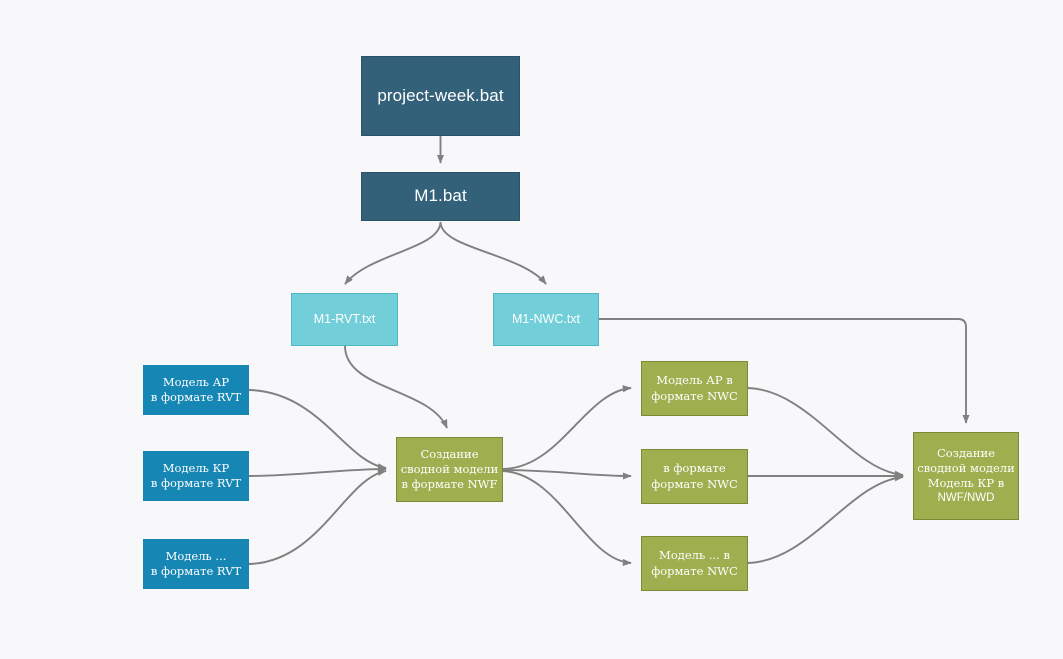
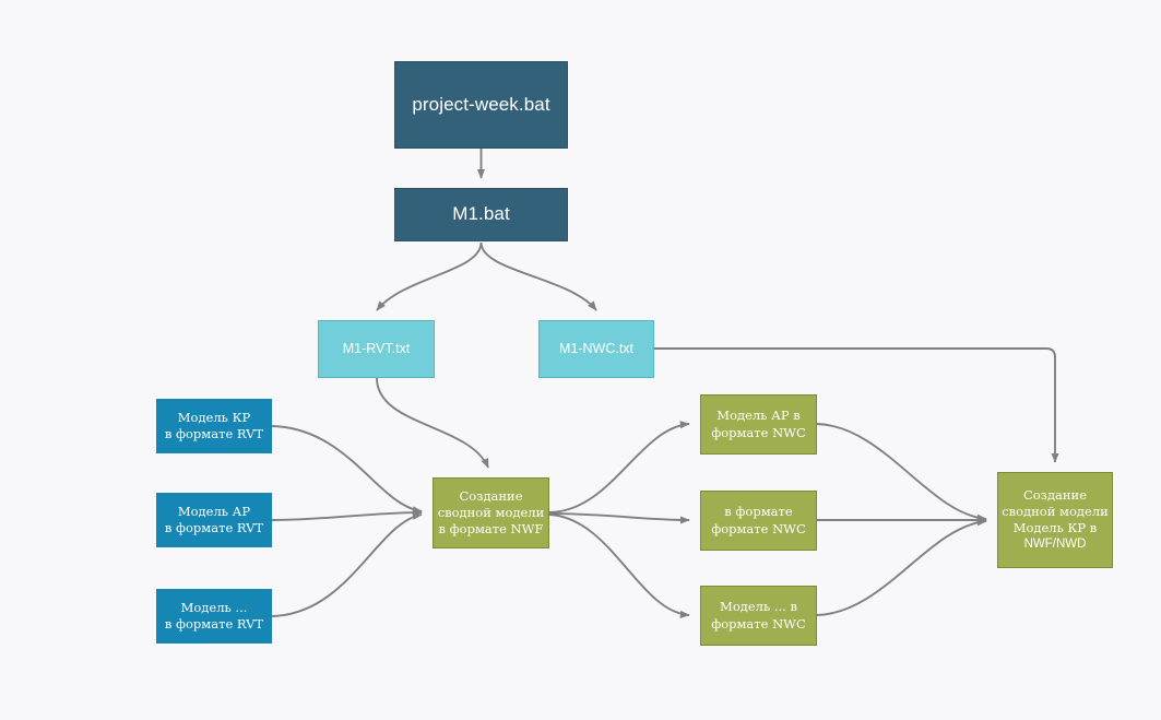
  project-week.bat
  M1.bat
  M1-RVT.txt
  M1-NWC.txt
- Модель АР
+ Модель КР
  в формате RVT
- Модель КР
+ Модель АР
  в формате RVT
  Модель ...
  в формате RVT
  Создание
  сводной модели
  в формате NWF
  Модель АР в
  формате NWC
  в формате
  формате NWC
  Модель ... в
  формате NWC
  Создание
  сводной модели
  Модель КР в
  NWF/NWD
